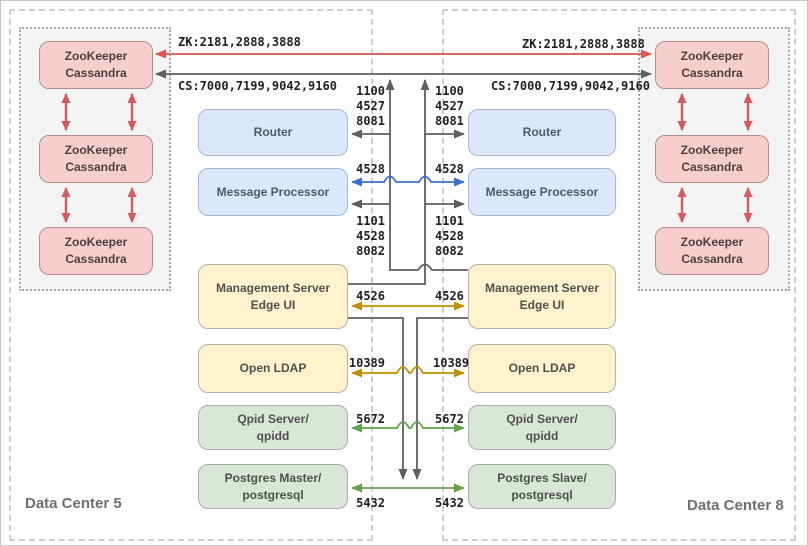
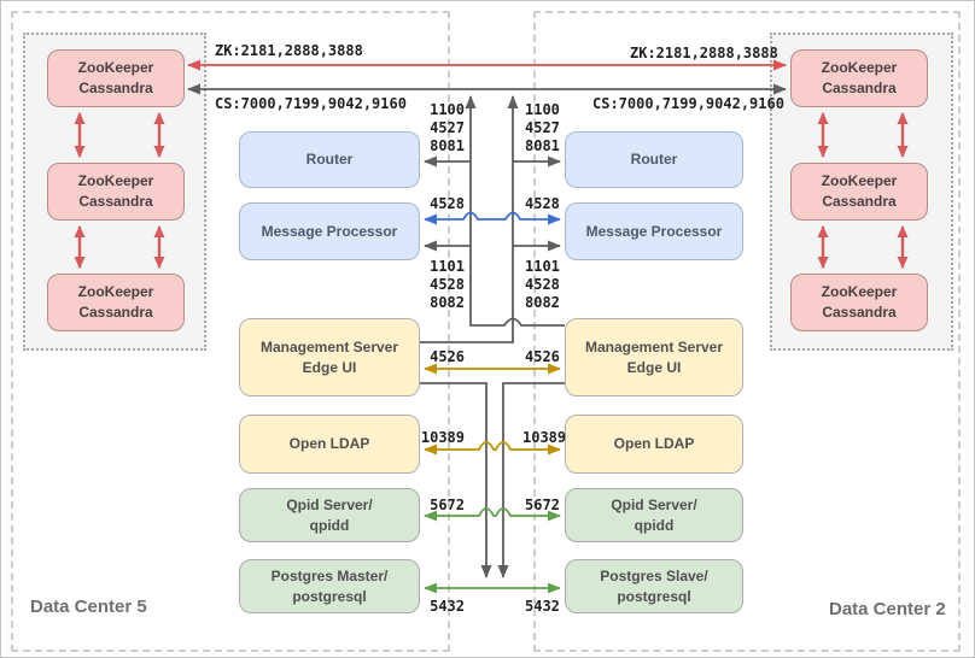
  ZooKeeper
  Cassandra
  ZooKeeper
  Cassandra
  ZooKeeper
  Cassandra
  ZooKeeper
  Cassandra
  ZooKeeper
  Cassandra
  ZooKeeper
  Cassandra
  Router
  Message Processor
  Management Server
  Edge UI
  Open LDAP
  Qpid Server/
  qpidd
  Postgres Master/
  postgresql
  Router
  Message Processor
  Management Server
  Edge UI
  Open LDAP
  Qpid Server/
  qpidd
  Postgres Slave/
  postgresql
  ZK:2181,2888,3888
  ZK:2181,2888,3888
  CS:7000,7199,9042,9160
  CS:7000,7199,9042,9160
  1100
  4527
  8081
  1100
  4527
  8081
  4528
  4528
  1101
  4528
  8082
  1101
  4528
  8082
  4526
  4526
  10389
  10389
  5672
  5672
  5432
  5432
  Data Center 5
- Data Center 8
+ Data Center 2
